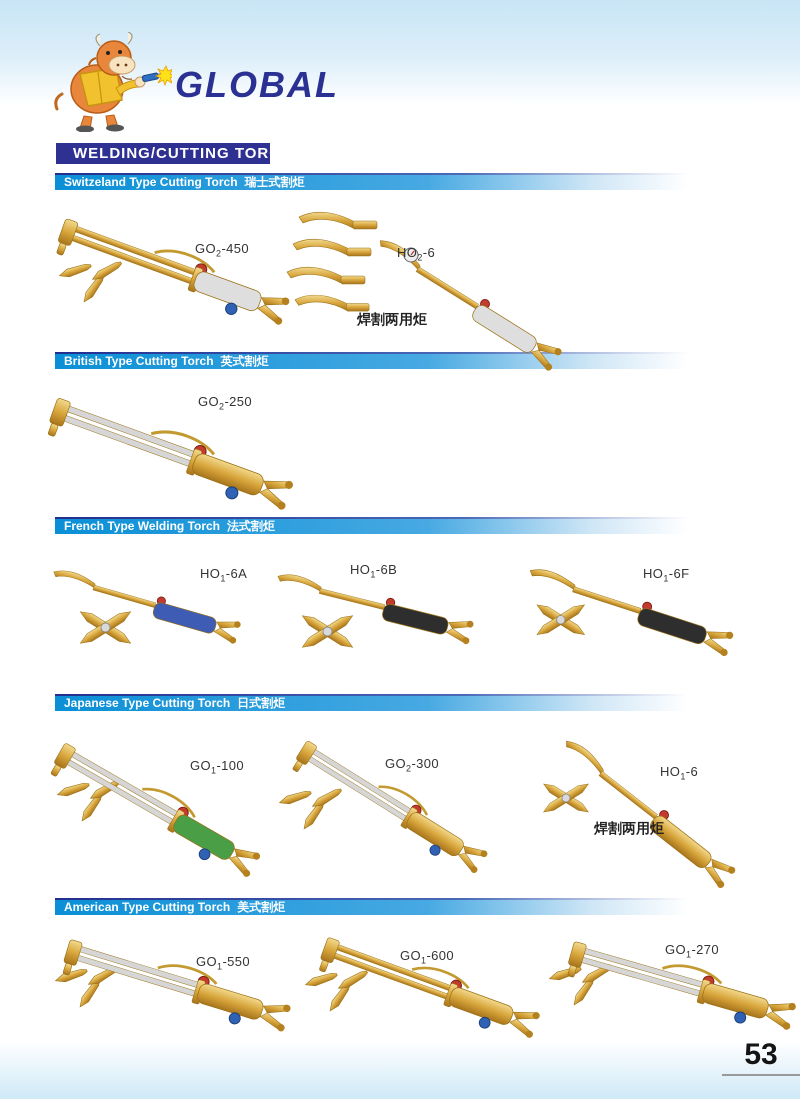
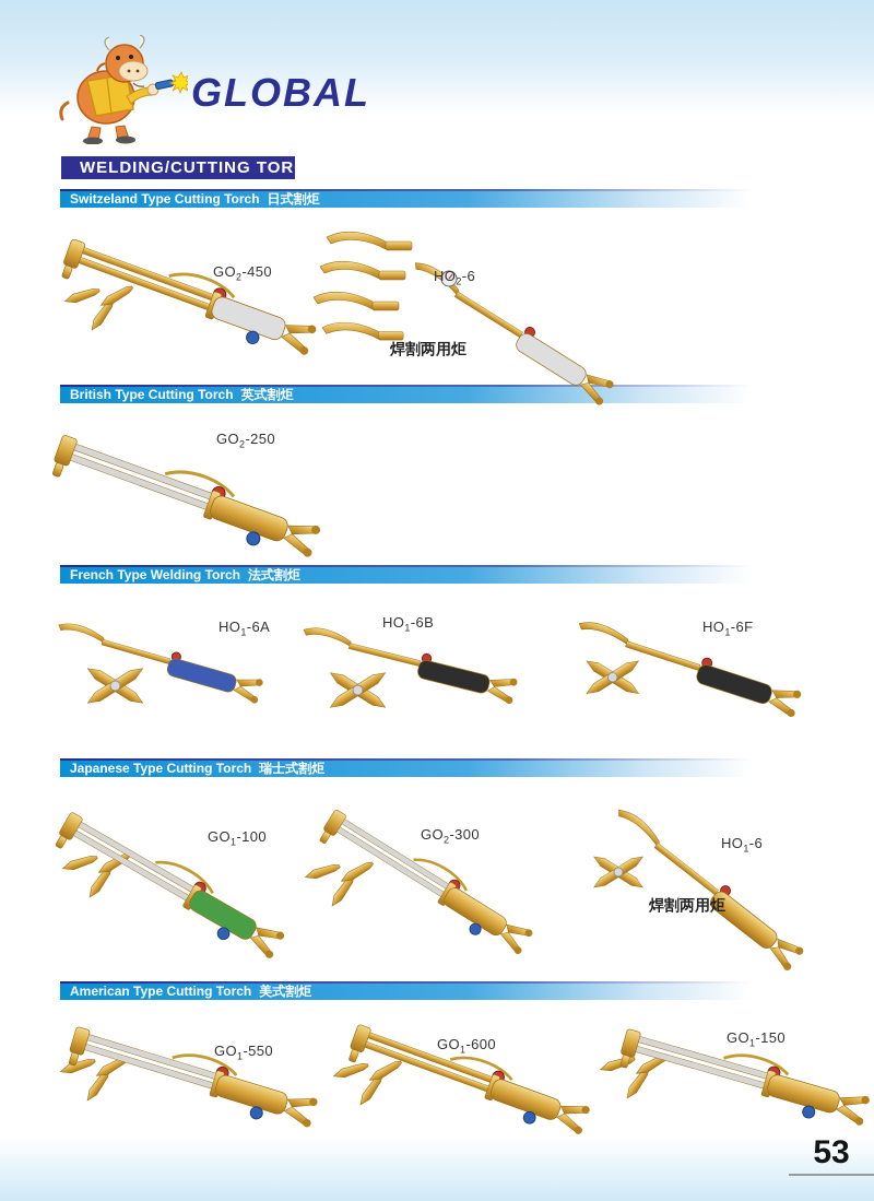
  GLOBAL
  WELDING/CUTTING TORCH
- Switzeland Type Cutting Torch 瑞士式割炬
+ Switzeland Type Cutting Torch 日式割炬
  British Type Cutting Torch 英式割炬
  French Type Welding Torch 法式割炬
- Japanese Type Cutting Torch 日式割炬
+ Japanese Type Cutting Torch 瑞士式割炬
  American Type Cutting Torch 美式割炬
  GO2-450
  HO2-6
  焊割两用炬
  GO2-250
  HO1-6A
  HO1-6B
  HO1-6F
  GO1-100
  GO2-300
  HO1-6
  焊割两用炬
  GO1-550
  GO1-600
- GO1-270
+ GO1-150
  53
